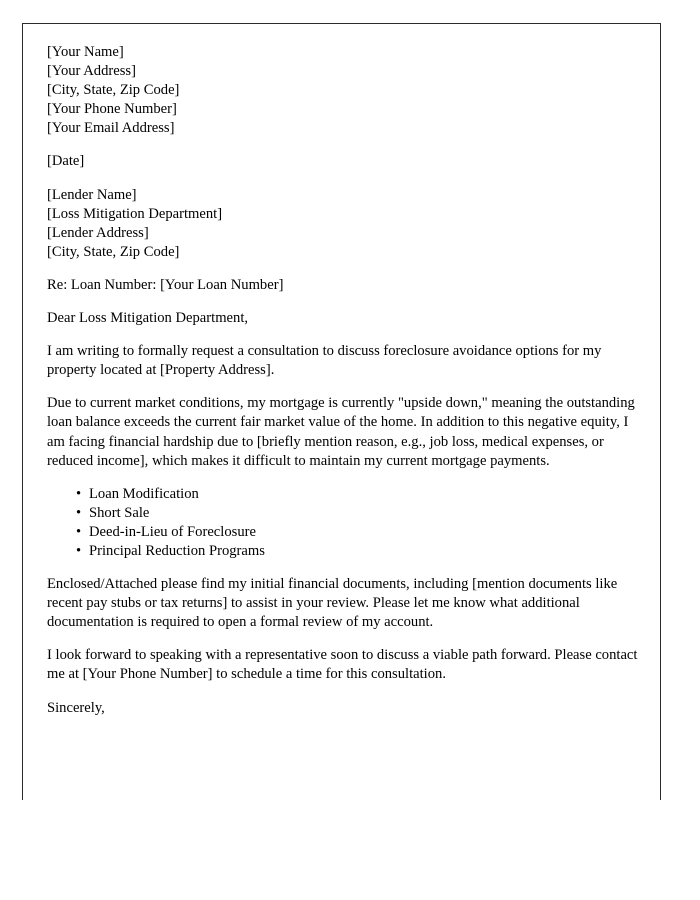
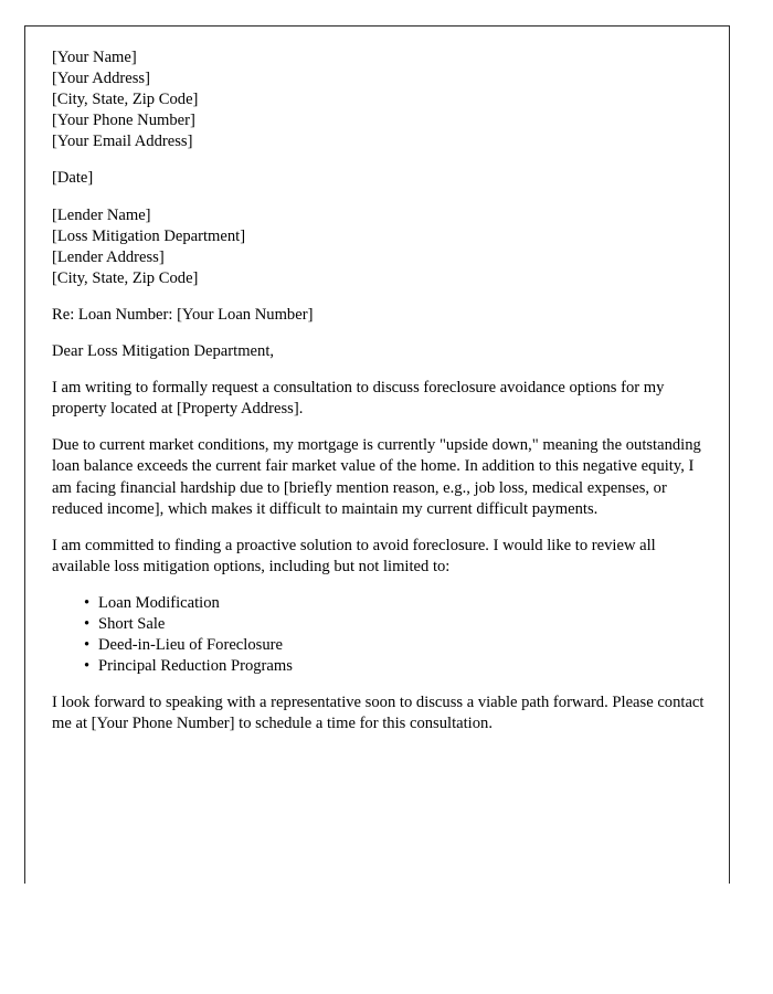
  [Your Name]
  [Your Address]
  [City, State, Zip Code]
  [Your Phone Number]
  [Your Email Address]
  [Date]
  [Lender Name]
  [Loss Mitigation Department]
  [Lender Address]
  [City, State, Zip Code]
  Re: Loan Number: [Your Loan Number]
  Dear Loss Mitigation Department,
  I am writing to formally request a consultation to discuss foreclosure avoidance options for my property located at [Property Address].
- Due to current market conditions, my mortgage is currently "upside down," meaning the outstanding loan balance exceeds the current fair market value of the home. In addition to this negative equity, I am facing financial hardship due to [briefly mention reason, e.g., job loss, medical expenses, or reduced income], which makes it difficult to maintain my current mortgage payments.
+ Due to current market conditions, my mortgage is currently "upside down," meaning the outstanding loan balance exceeds the current fair market value of the home. In addition to this negative equity, I am facing financial hardship due to [briefly mention reason, e.g., job loss, medical expenses, or reduced income], which makes it difficult to maintain my current difficult payments.
+ I am committed to finding a proactive solution to avoid foreclosure. I would like to review all available loss mitigation options, including but not limited to:
  •
  Loan Modification
  •
  Short Sale
  •
  Deed-in-Lieu of Foreclosure
  •
  Principal Reduction Programs
- Enclosed/Attached please find my initial financial documents, including [mention documents like recent pay stubs or tax returns] to assist in your review. Please let me know what additional documentation is required to open a formal review of my account.
  I look forward to speaking with a representative soon to discuss a viable path forward. Please contact me at [Your Phone Number] to schedule a time for this consultation.
- Sincerely,
